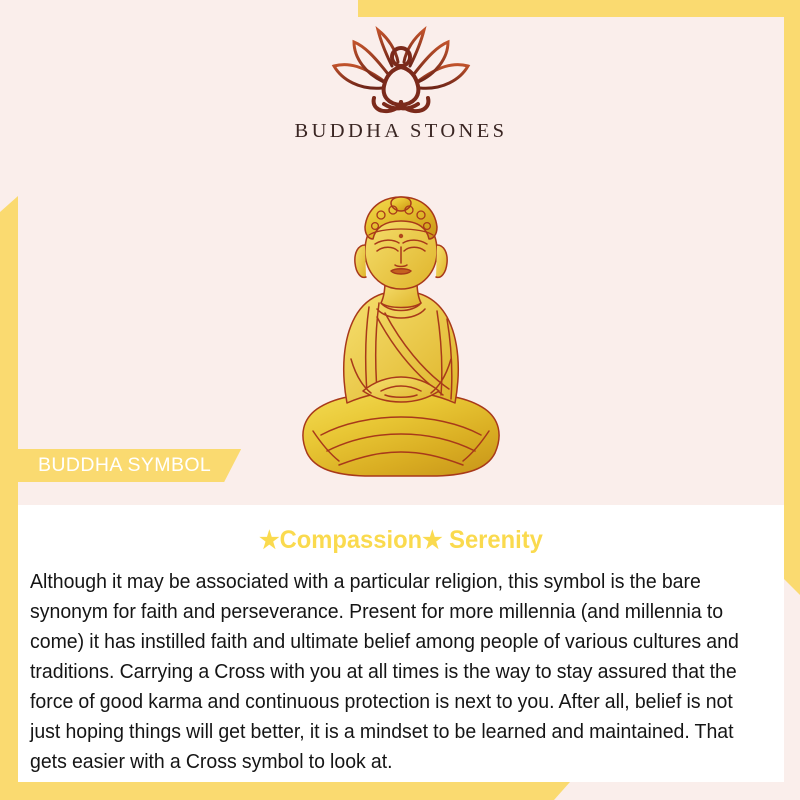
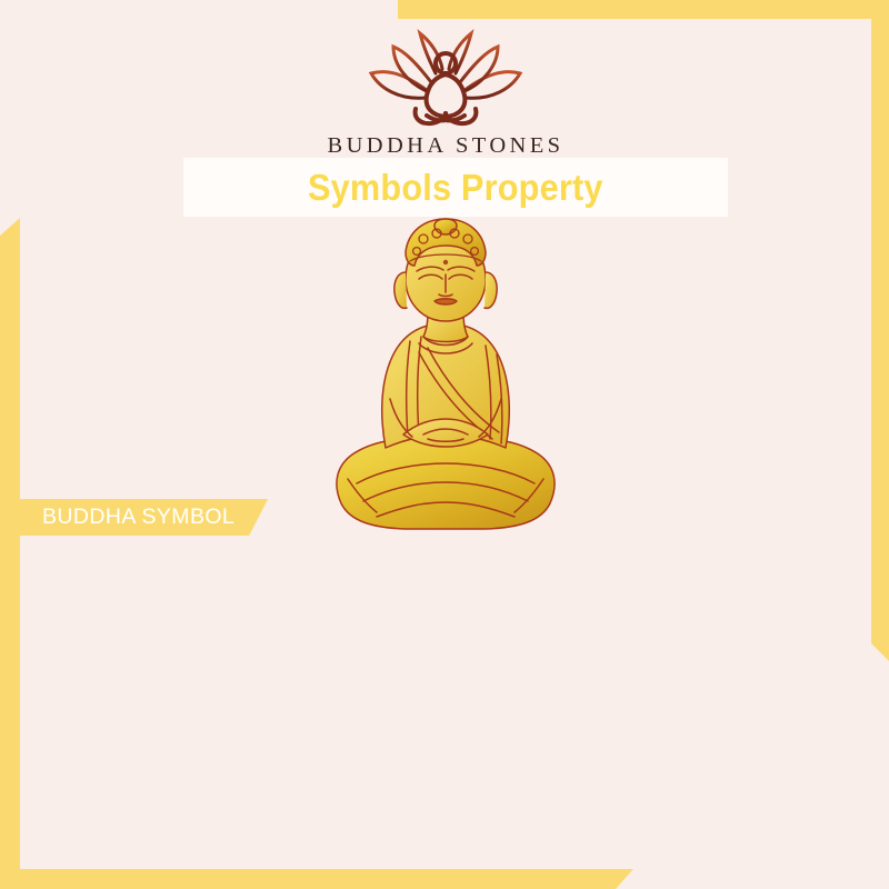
  BUDDHA STONES
+ Symbols Property
  BUDDHA SYMBOL
- ★Compassion★ Serenity
- Although it may be associated with a particular religion, this symbol is the bare synonym for faith and perseverance. Present for more millennia (and millennia to come) it has instilled faith and ultimate belief among people of various cultures and traditions. Carrying a Cross with you at all times is the way to stay assured that the force of good karma and continuous protection is next to you. After all, belief is not just hoping things will get better, it is a mindset to be learned and maintained. That gets easier with a Cross symbol to look at.
